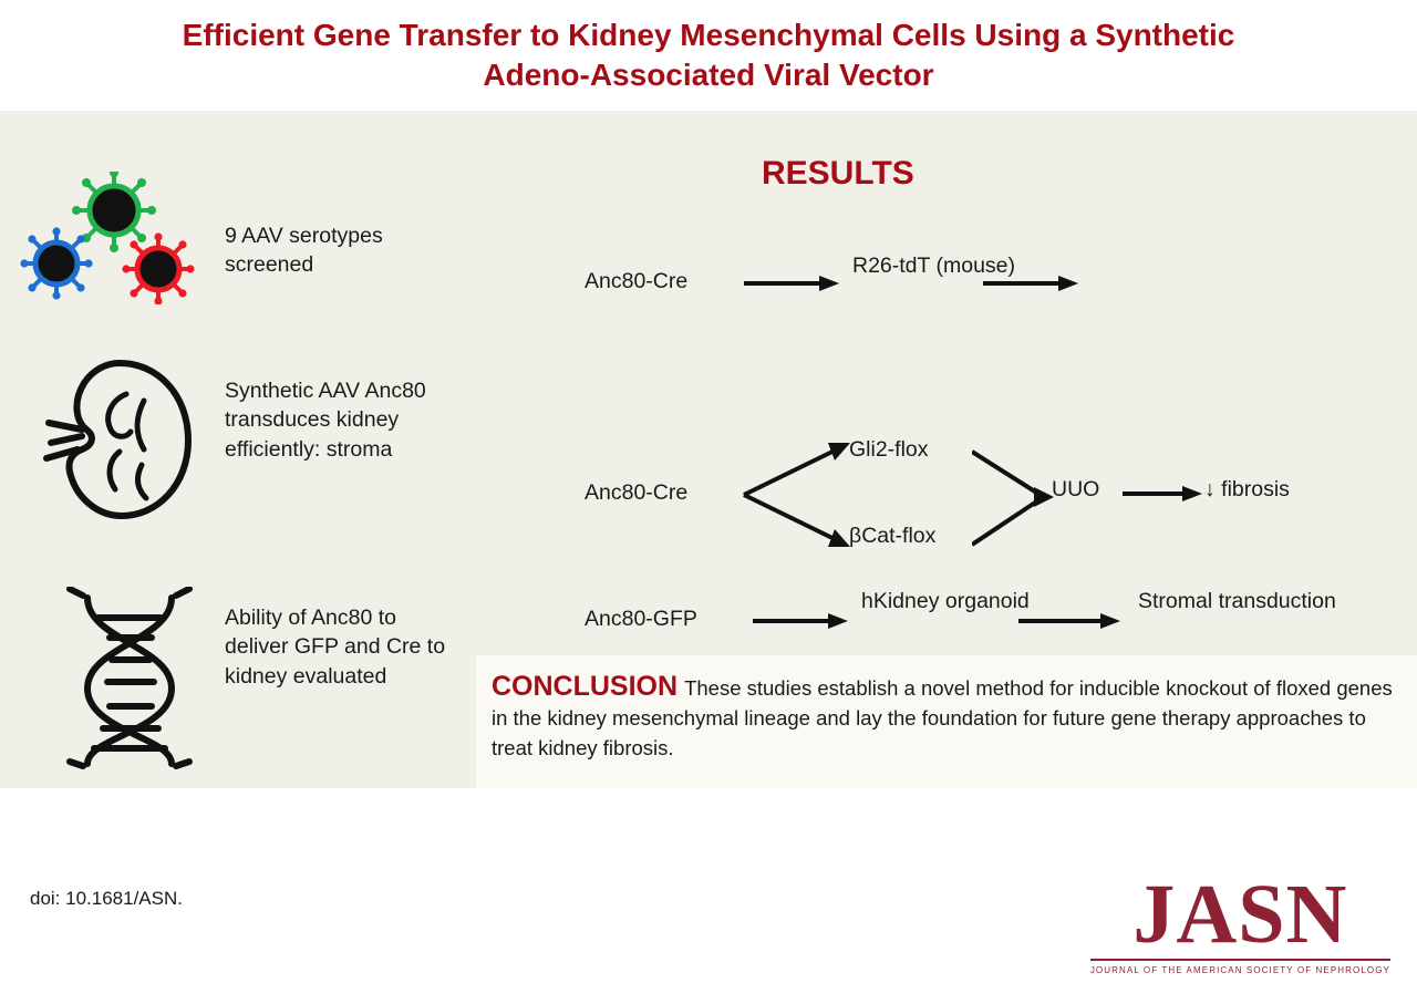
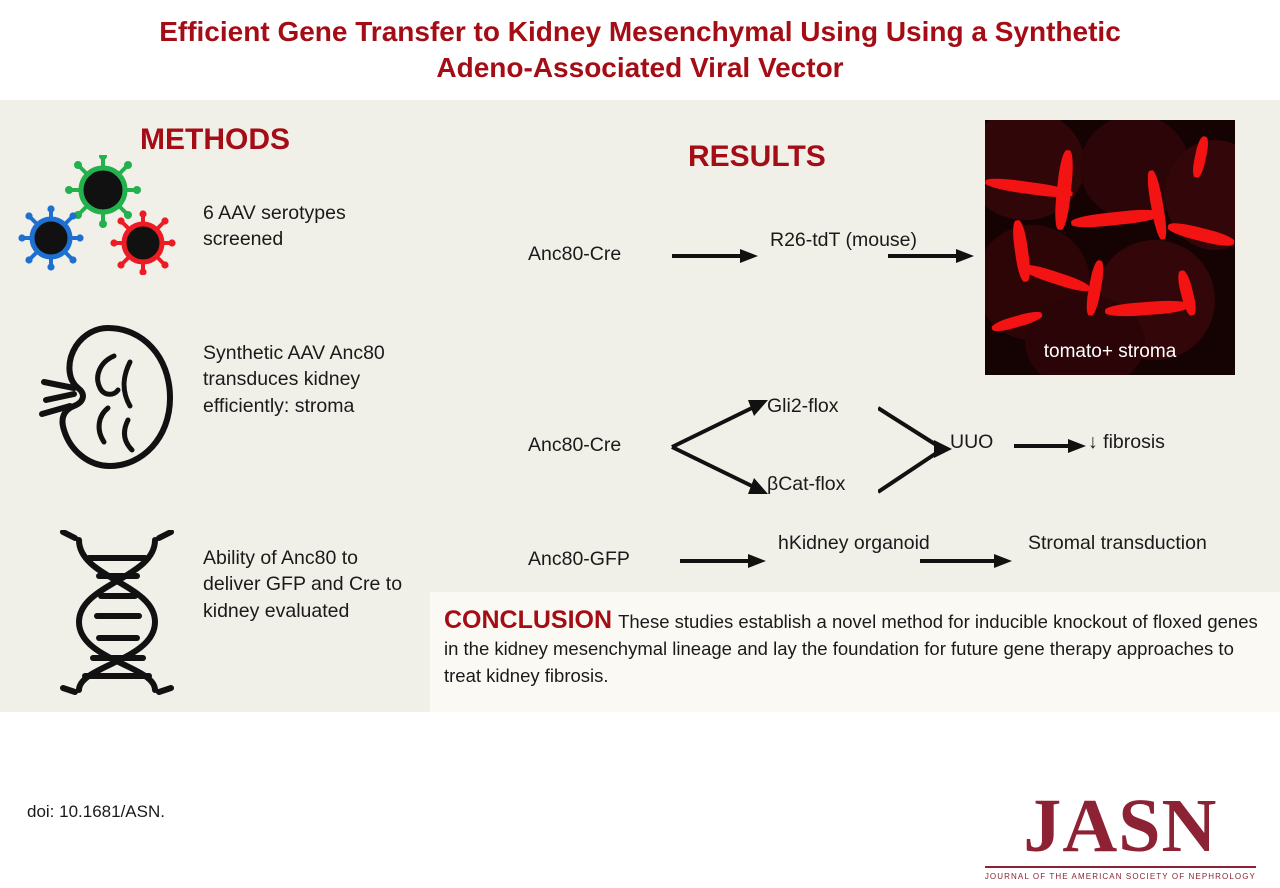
- Efficient Gene Transfer to Kidney Mesenchymal Cells Using a Synthetic Adeno-Associated Viral Vector
+ Efficient Gene Transfer to Kidney Mesenchymal Using Using a Synthetic Adeno-Associated Viral Vector
+ METHODS
  RESULTS
- 9 AAV serotypes screened
+ 6 AAV serotypes screened
  Synthetic AAV Anc80 transduces kidney efficiently: stroma
  Ability of Anc80 to deliver GFP and Cre to kidney evaluated
  Anc80-Cre
  R26-tdT (mouse)
+ tomato+ stroma
  Anc80-Cre
  Gli2-flox
  βCat-flox
  UUO
  ↓ fibrosis
  Anc80-GFP
  hKidney organoid
  Stromal transduction
  CONCLUSION These studies establish a novel method for inducible knockout of floxed genes in the kidney mesenchymal lineage and lay the foundation for future gene therapy approaches to treat kidney fibrosis.
  doi: 10.1681/ASN.
  JASN
  JOURNAL OF THE AMERICAN SOCIETY OF NEPHROLOGY
